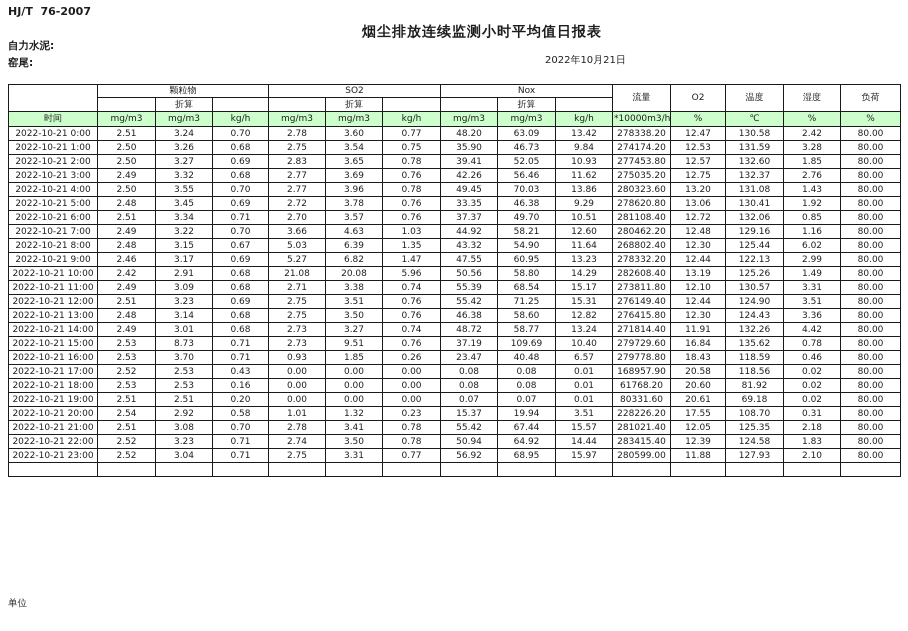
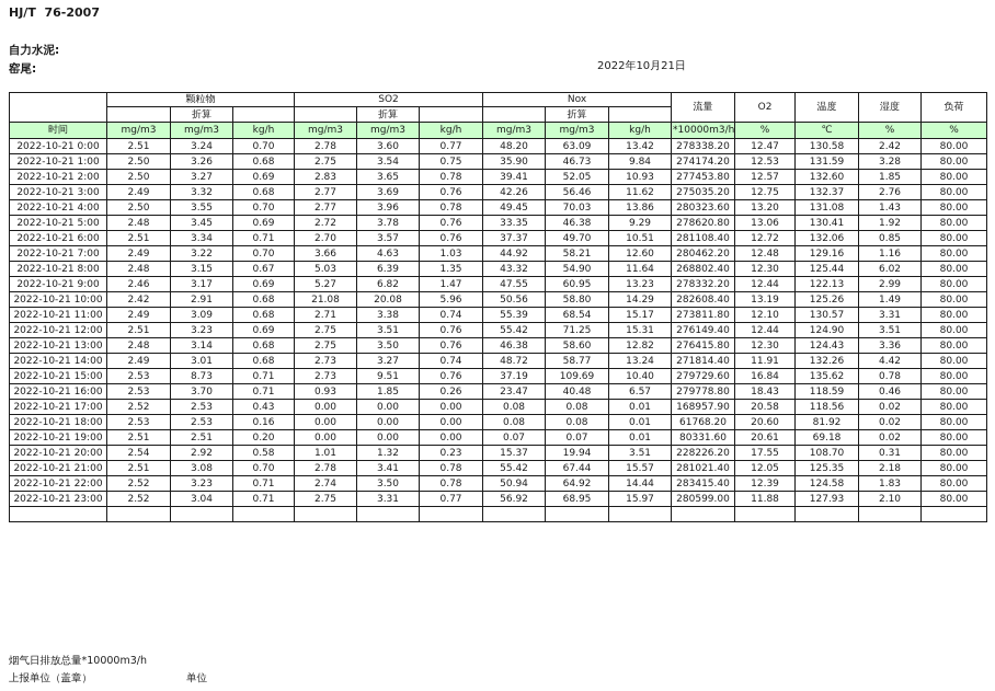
  HJ/T 76-2007
- 烟尘排放连续监测小时平均值日报表
  自力水泥:
  2022年10月21日
  窑尾:
  	颗粒物	SO2	Nox	流量	O2	温度	湿度	负荷
  	折算			折算			折算
  时间	mg/m3	mg/m3	kg/h	mg/m3	mg/m3	kg/h	mg/m3	mg/m3	kg/h	*10000m3/h	%	℃	%	%
  2022-10-21 0:00	2.51	3.24	0.70	2.78	3.60	0.77	48.20	63.09	13.42	278338.20	12.47	130.58	2.42	80.00
  2022-10-21 1:00	2.50	3.26	0.68	2.75	3.54	0.75	35.90	46.73	9.84	274174.20	12.53	131.59	3.28	80.00
  2022-10-21 2:00	2.50	3.27	0.69	2.83	3.65	0.78	39.41	52.05	10.93	277453.80	12.57	132.60	1.85	80.00
  2022-10-21 3:00	2.49	3.32	0.68	2.77	3.69	0.76	42.26	56.46	11.62	275035.20	12.75	132.37	2.76	80.00
  2022-10-21 4:00	2.50	3.55	0.70	2.77	3.96	0.78	49.45	70.03	13.86	280323.60	13.20	131.08	1.43	80.00
  2022-10-21 5:00	2.48	3.45	0.69	2.72	3.78	0.76	33.35	46.38	9.29	278620.80	13.06	130.41	1.92	80.00
  2022-10-21 6:00	2.51	3.34	0.71	2.70	3.57	0.76	37.37	49.70	10.51	281108.40	12.72	132.06	0.85	80.00
  2022-10-21 7:00	2.49	3.22	0.70	3.66	4.63	1.03	44.92	58.21	12.60	280462.20	12.48	129.16	1.16	80.00
  2022-10-21 8:00	2.48	3.15	0.67	5.03	6.39	1.35	43.32	54.90	11.64	268802.40	12.30	125.44	6.02	80.00
  2022-10-21 9:00	2.46	3.17	0.69	5.27	6.82	1.47	47.55	60.95	13.23	278332.20	12.44	122.13	2.99	80.00
  2022-10-21 10:00	2.42	2.91	0.68	21.08	20.08	5.96	50.56	58.80	14.29	282608.40	13.19	125.26	1.49	80.00
  2022-10-21 11:00	2.49	3.09	0.68	2.71	3.38	0.74	55.39	68.54	15.17	273811.80	12.10	130.57	3.31	80.00
  2022-10-21 12:00	2.51	3.23	0.69	2.75	3.51	0.76	55.42	71.25	15.31	276149.40	12.44	124.90	3.51	80.00
  2022-10-21 13:00	2.48	3.14	0.68	2.75	3.50	0.76	46.38	58.60	12.82	276415.80	12.30	124.43	3.36	80.00
  2022-10-21 14:00	2.49	3.01	0.68	2.73	3.27	0.74	48.72	58.77	13.24	271814.40	11.91	132.26	4.42	80.00
  2022-10-21 15:00	2.53	8.73	0.71	2.73	9.51	0.76	37.19	109.69	10.40	279729.60	16.84	135.62	0.78	80.00
  2022-10-21 16:00	2.53	3.70	0.71	0.93	1.85	0.26	23.47	40.48	6.57	279778.80	18.43	118.59	0.46	80.00
  2022-10-21 17:00	2.52	2.53	0.43	0.00	0.00	0.00	0.08	0.08	0.01	168957.90	20.58	118.56	0.02	80.00
  2022-10-21 18:00	2.53	2.53	0.16	0.00	0.00	0.00	0.08	0.08	0.01	61768.20	20.60	81.92	0.02	80.00
  2022-10-21 19:00	2.51	2.51	0.20	0.00	0.00	0.00	0.07	0.07	0.01	80331.60	20.61	69.18	0.02	80.00
  2022-10-21 20:00	2.54	2.92	0.58	1.01	1.32	0.23	15.37	19.94	3.51	228226.20	17.55	108.70	0.31	80.00
  2022-10-21 21:00	2.51	3.08	0.70	2.78	3.41	0.78	55.42	67.44	15.57	281021.40	12.05	125.35	2.18	80.00
  2022-10-21 22:00	2.52	3.23	0.71	2.74	3.50	0.78	50.94	64.92	14.44	283415.40	12.39	124.58	1.83	80.00
  2022-10-21 23:00	2.52	3.04	0.71	2.75	3.31	0.77	56.92	68.95	15.97	280599.00	11.88	127.93	2.10	80.00
+ 烟气日排放总量*10000m3/h
+ 上报单位（盖章）
  单位
